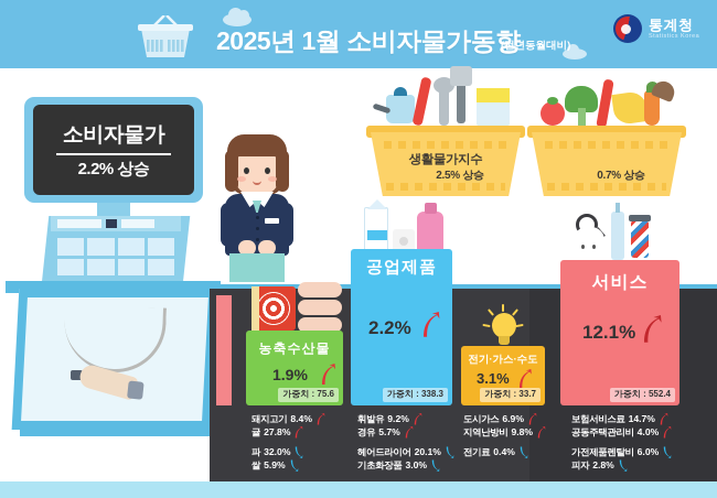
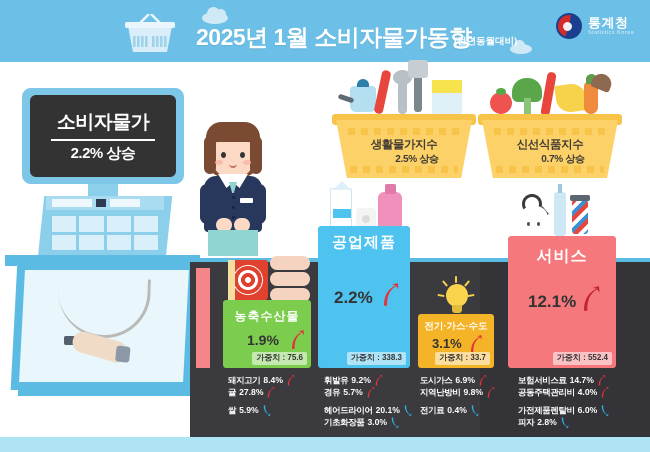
  2025년 1월 소비자물가동향
  (전년동월대비)
  통계청
  소비자물가
  2.2% 상승
  생활물가지수
  2.5% 상승
+ 신선식품지수
  0.7% 상승
  농축수산물
  1.9%
  가중치 : 75.6
  공업제품
  2.2%
  가중치 : 338.3
  전기·가스·수도
  3.1%
  가중치 : 33.7
  서비스
  12.1%
  가중치 : 552.4
  돼지고기
  8.4%
  귤
  27.8%
- 파
- 32.0%
  쌀
  5.9%
  휘발유
  9.2%
  경유
  5.7%
  헤어드라이어
  20.1%
  기초화장품
  3.0%
  도시가스
  6.9%
  지역난방비
  9.8%
  전기료
  0.4%
  보험서비스료
  14.7%
  공동주택관리비
  4.0%
  가전제품렌탈비
  6.0%
  피자
  2.8%
